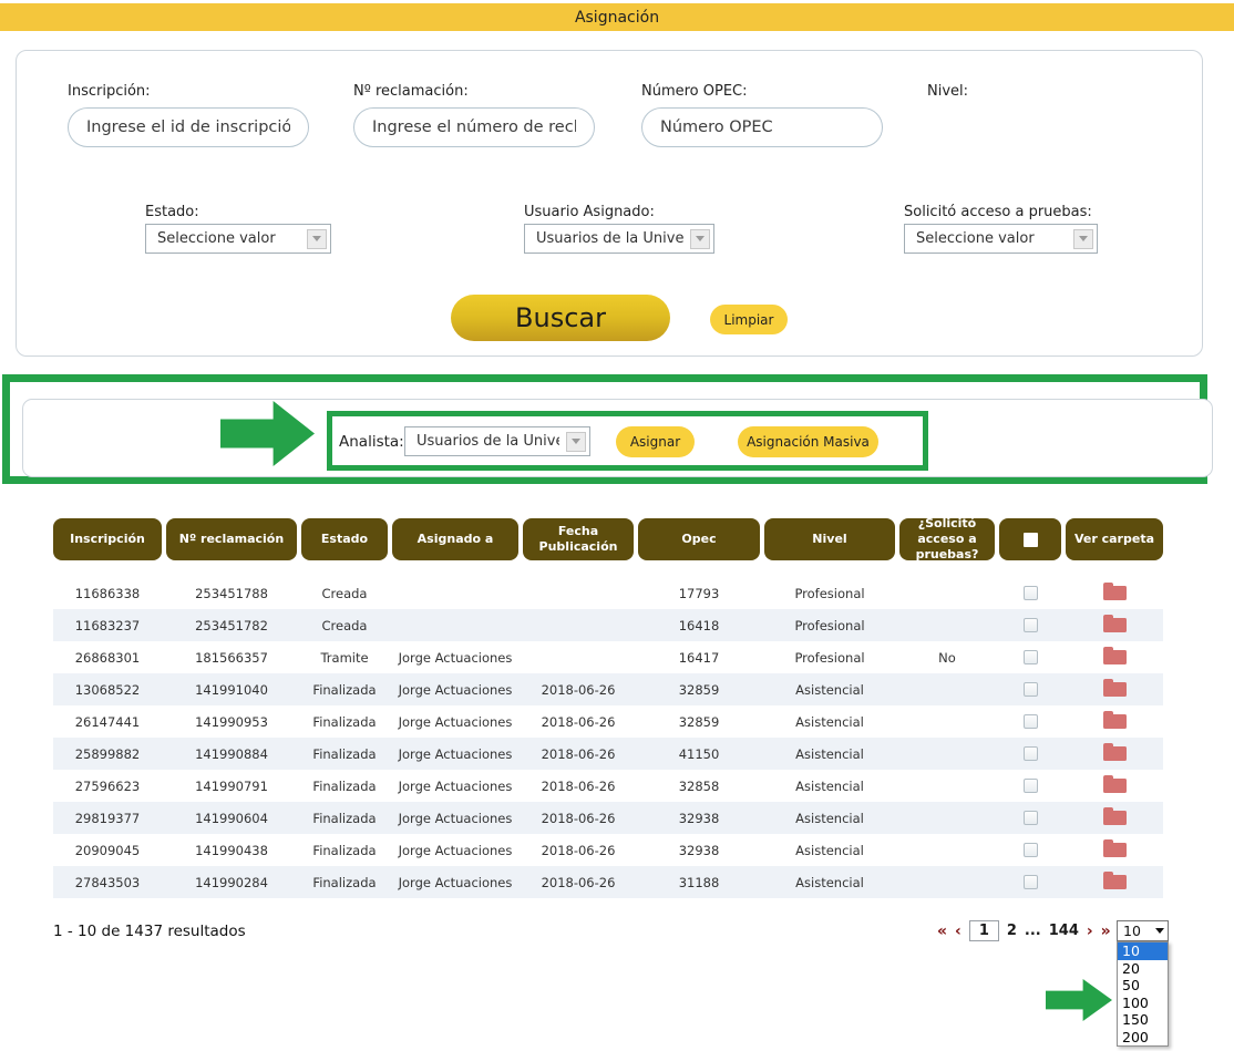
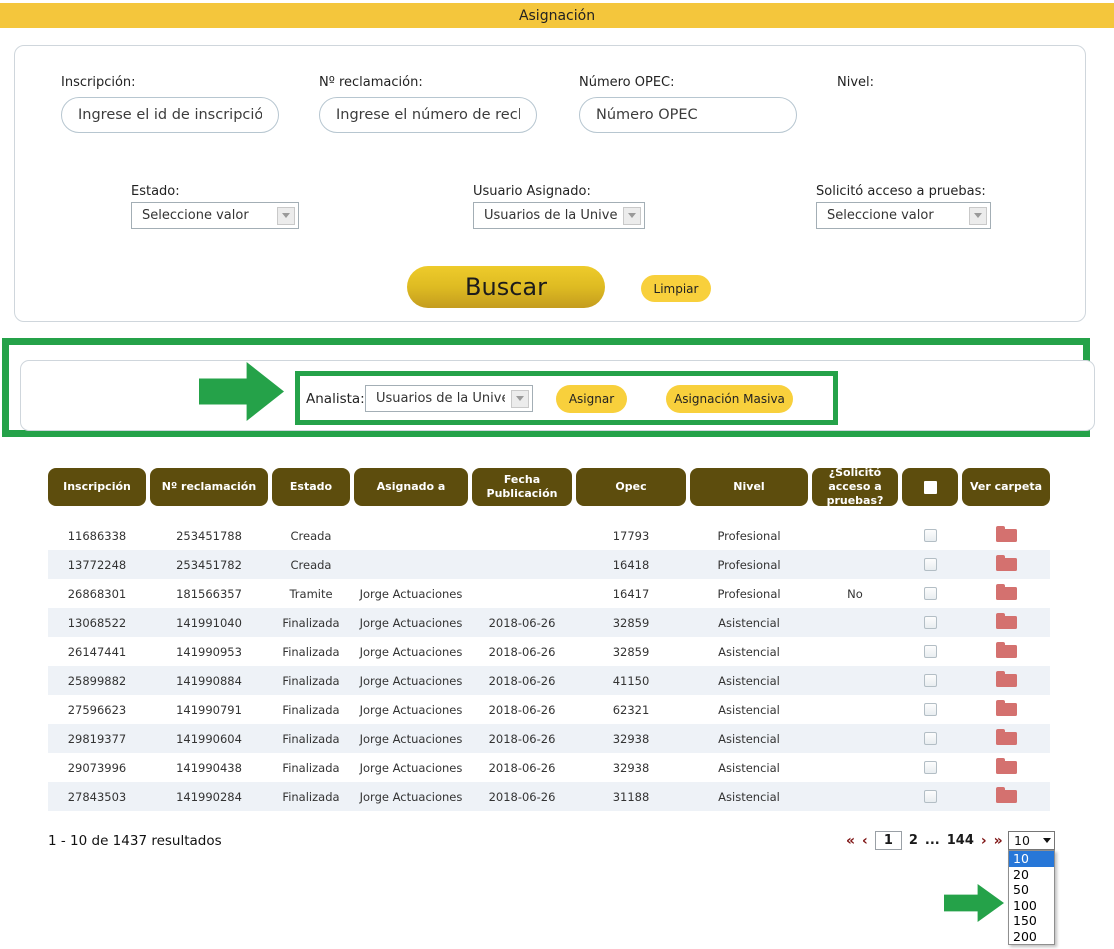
  Asignación
  Inscripción:
  Ingrese el id de inscripció
  Nº reclamación:
  Ingrese el número de recl
  Número OPEC:
  Número OPEC
  Nivel:
  Estado:
  Seleccione valor
  Usuario Asignado:
  Usuarios de la Unive
  Solicitó acceso a pruebas:
  Seleccione valor
  Buscar
  Limpiar
  Analista:
  Asignar
  Asignación Masiva
  Inscripción
  Nº reclamación
  Estado
  Asignado a
  Fecha Publicación
  Opec
  Nivel
  ¿Solicitó acceso a pruebas?
  Ver carpeta
  11686338
  253451788
  Creada
  17793
  Profesional
- 11683237
+ 13772248
  253451782
  Creada
  16418
  Profesional
  26868301
  181566357
  Tramite
  Jorge Actuaciones
  16417
  Profesional
  No
  13068522
  141991040
  Finalizada
  Jorge Actuaciones
  2018-06-26
  32859
  Asistencial
  26147441
  141990953
  Finalizada
  Jorge Actuaciones
  2018-06-26
  32859
  Asistencial
  25899882
  141990884
  Finalizada
  Jorge Actuaciones
  2018-06-26
  41150
  Asistencial
  27596623
  141990791
  Finalizada
  Jorge Actuaciones
  2018-06-26
- 32858
+ 62321
  Asistencial
  29819377
  141990604
  Finalizada
  Jorge Actuaciones
  2018-06-26
  32938
  Asistencial
- 20909045
+ 29073996
  141990438
  Finalizada
  Jorge Actuaciones
  2018-06-26
  32938
  Asistencial
  27843503
  141990284
  Finalizada
  Jorge Actuaciones
  2018-06-26
  31188
  Asistencial
  1 - 10 de 1437 resultados
  «
  ‹
  1
  2
  ...
  144
  ›
  »
  10
  10
  20
  50
  100
  150
  200
